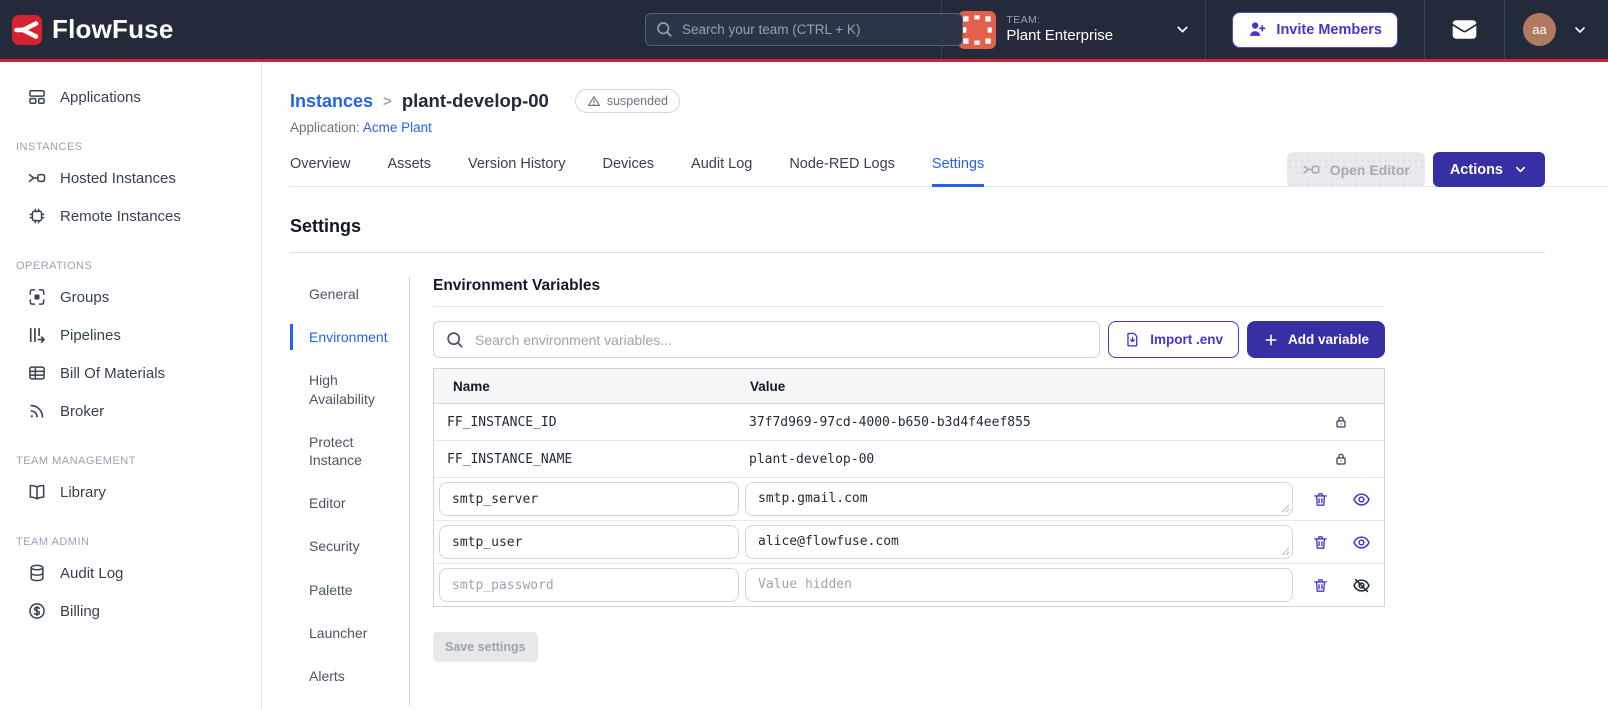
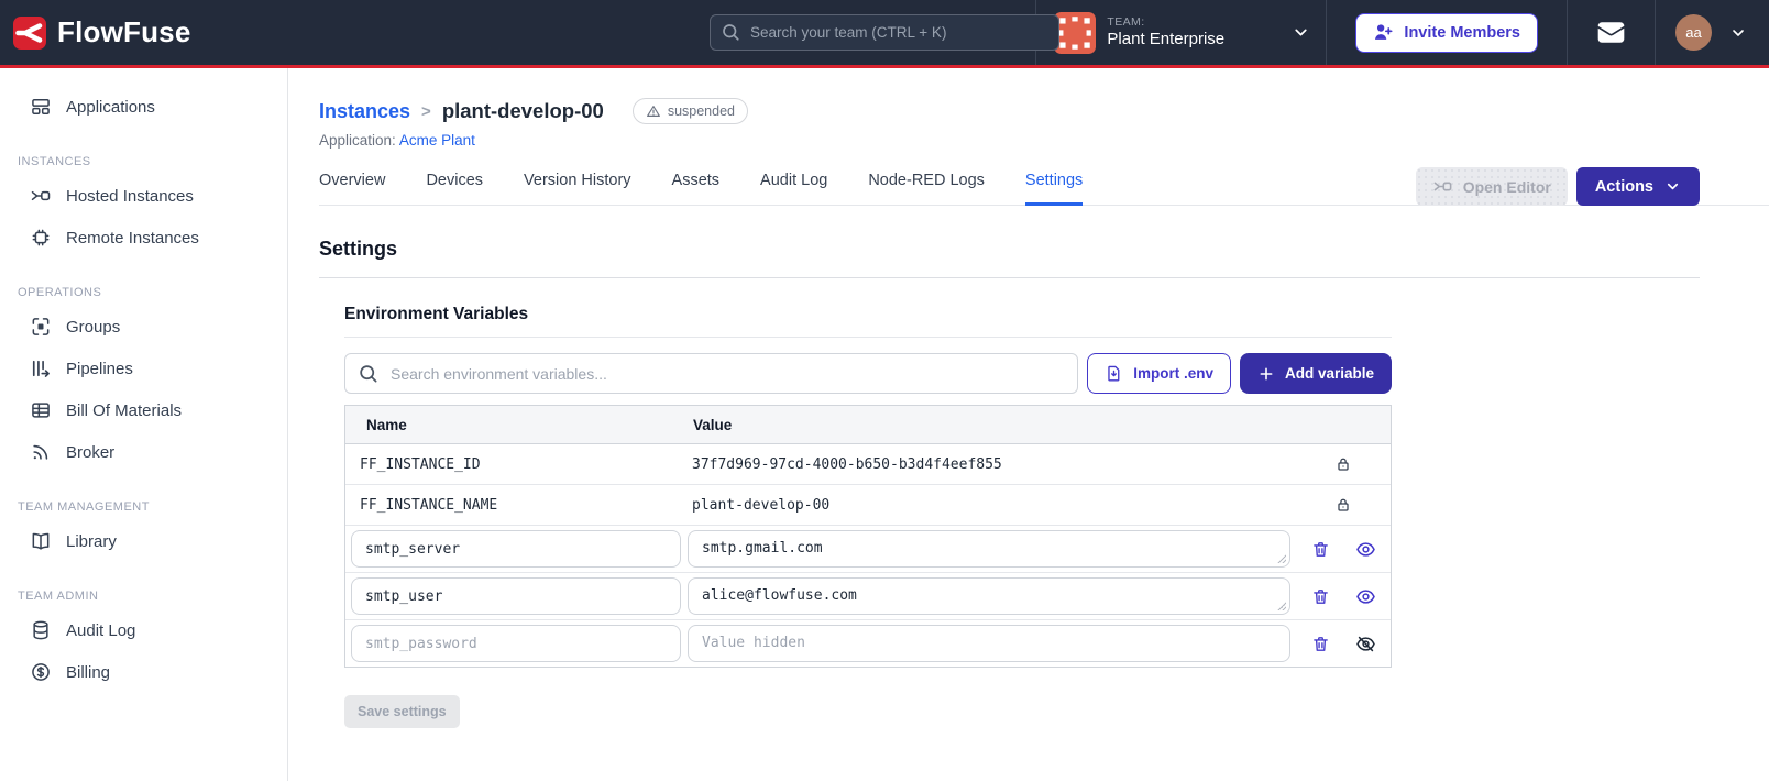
  FlowFuse
  Search your team (CTRL + K)
  TEAM:
  Plant Enterprise
  Invite Members
  aa
  Applications
  INSTANCES
  Hosted Instances
  Remote Instances
  OPERATIONS
  Groups
  Pipelines
  Bill Of Materials
  Broker
  TEAM MANAGEMENT
  Library
  TEAM ADMIN
  Audit Log
  Billing
  Instances
  >
  plant-develop-00
  suspended
  Application: Acme Plant
  Open Editor
  Actions
  Overview
- Assets
+ Devices
  Version History
- Devices
+ Assets
  Audit Log
  Node-RED Logs
  Settings
  Settings
- General
- Environment
- High Availability
- Protect Instance
- Editor
- Security
- Palette
- Launcher
- Alerts
  Environment Variables
  Search environment variables...
  Import .env
  Add variable
  Name
  Value
  FF_INSTANCE_ID
  37f7d969-97cd-4000-b650-b3d4f4eef855
  FF_INSTANCE_NAME
  plant-develop-00
  smtp_server
  smtp.gmail.com
  smtp_user
  alice@flowfuse.com
  smtp_password
  Value hidden
  Save settings
